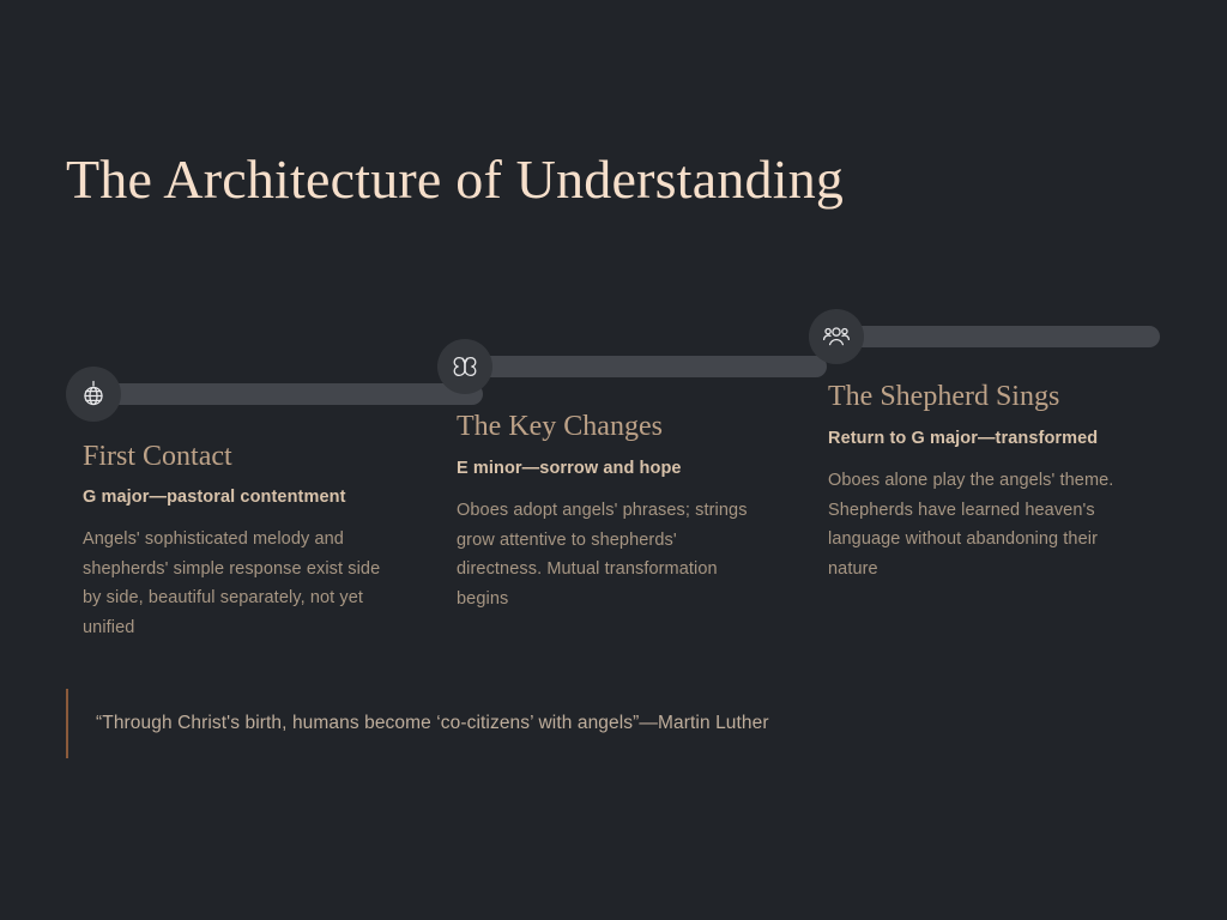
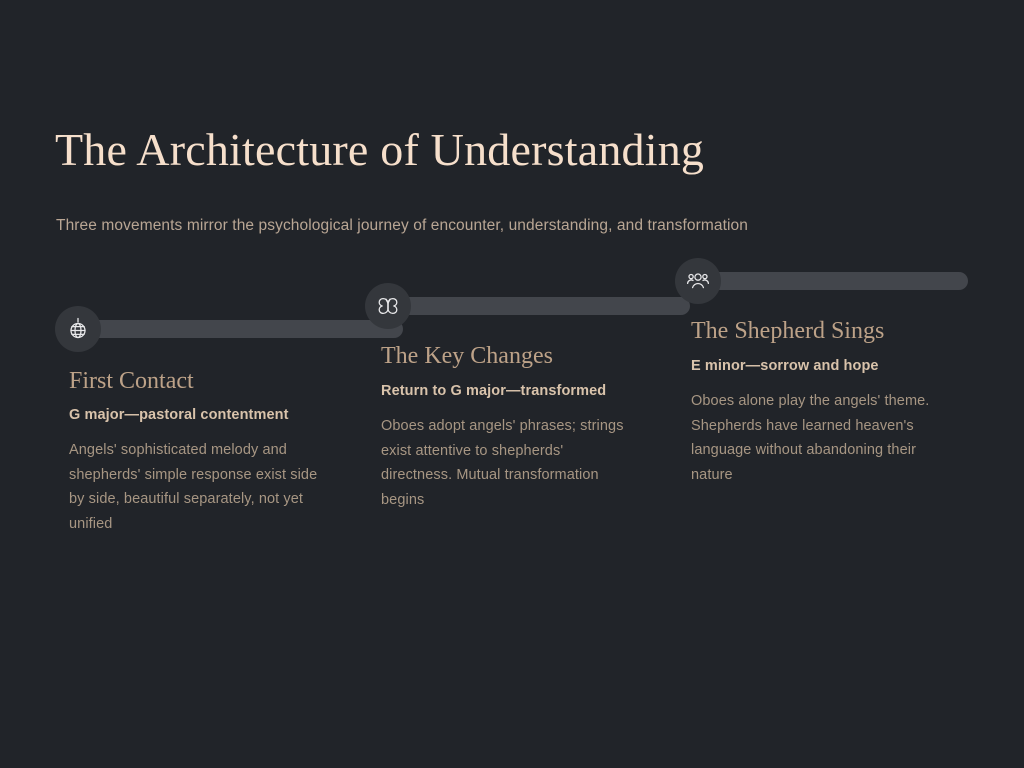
  The Architecture of Understanding
+ Three movements mirror the psychological journey of encounter, understanding, and transformation
  First Contact
  G major—pastoral contentment
  Angels' sophisticated melody and shepherds' simple response exist side by side, beautiful separately, not yet unified
  The Key Changes
- E minor—sorrow and hope
+ Return to G major—transformed
- Oboes adopt angels' phrases; strings grow attentive to shepherds' directness. Mutual transformation begins
+ Oboes adopt angels' phrases; strings exist attentive to shepherds' directness. Mutual transformation begins
  The Shepherd Sings
- Return to G major—transformed
+ E minor—sorrow and hope
  Oboes alone play the angels' theme. Shepherds have learned heaven's language without abandoning their nature
- “Through Christ's birth, humans become ‘co-citizens’ with angels”—Martin Luther
